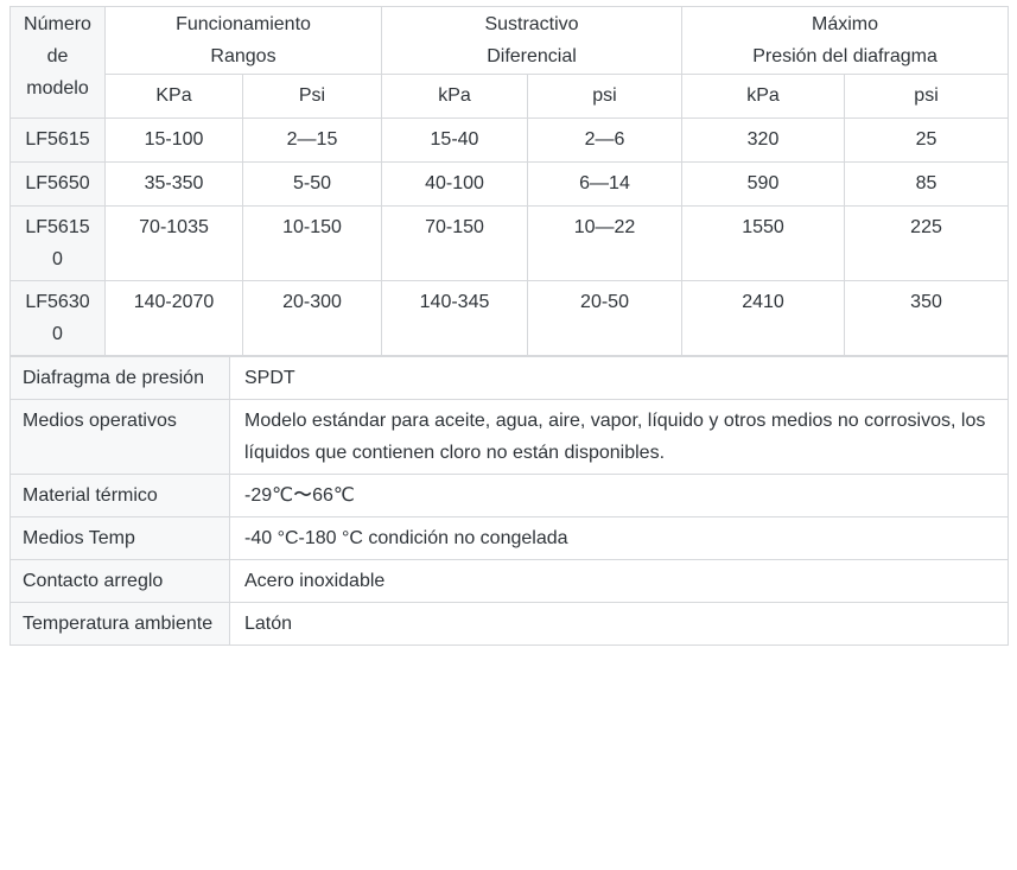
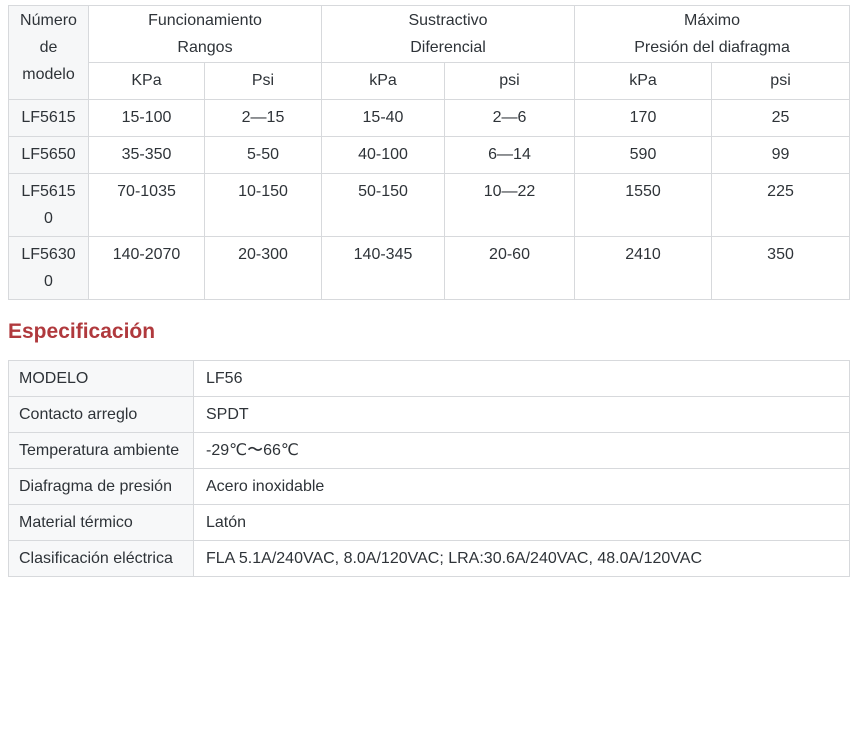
  Número de modelo	Funcionamiento Rangos	Sustractivo Diferencial	Máximo Presión del diafragma
  KPa	Psi	kPa	psi	kPa	psi
- LF5615	15-100	2—15	15-40	2—6	320	25
+ LF5615	15-100	2—15	15-40	2—6	170	25
- LF5650	35-350	5-50	40-100	6—14	590	85
+ LF5650	35-350	5-50	40-100	6—14	590	99
- LF56150	70-1035	10-150	70-150	10—22	1550	225
+ LF56150	70-1035	10-150	50-150	10—22	1550	225
- LF56300	140-2070	20-300	140-345	20-50	2410	350
+ LF56300	140-2070	20-300	140-345	20-60	2410	350
+ Especificación
+ MODELO	LF56
- Diafragma de presión	SPDT
+ Contacto arreglo	SPDT
- Medios operativos	Modelo estándar para aceite, agua, aire, vapor, líquido y otros medios no corrosivos, los líquidos que contienen cloro no están disponibles.
- Material térmico	-29℃〜66℃
+ Temperatura ambiente	-29℃〜66℃
- Medios Temp	-40 °C-180 °C condición no congelada
- Contacto arreglo	Acero inoxidable
+ Diafragma de presión	Acero inoxidable
- Temperatura ambiente	Latón
+ Material térmico	Latón
+ Clasificación eléctrica	FLA 5.1A/240VAC, 8.0A/120VAC; LRA:30.6A/240VAC, 48.0A/120VAC
